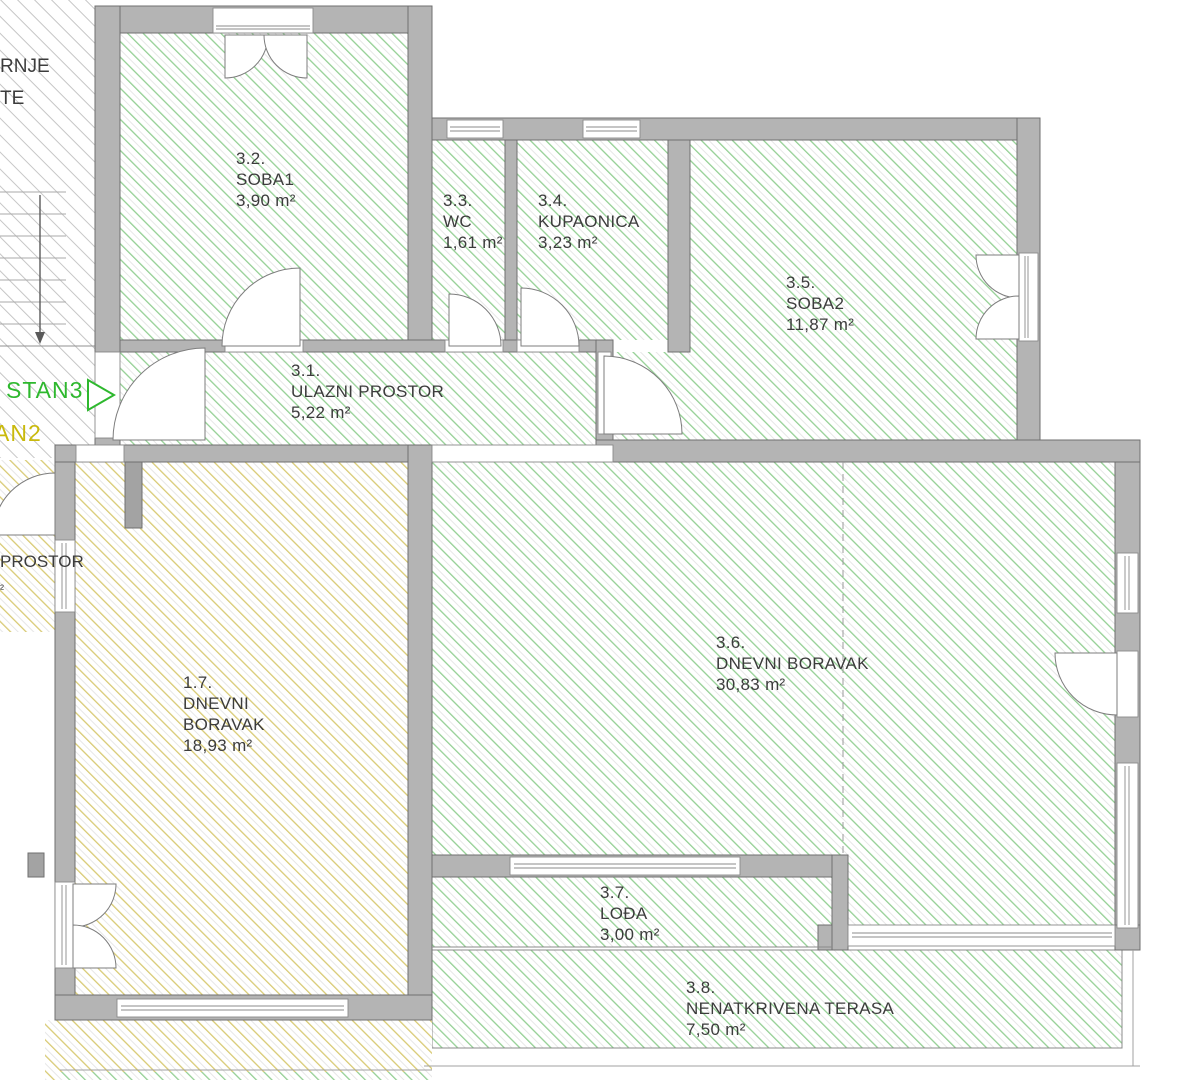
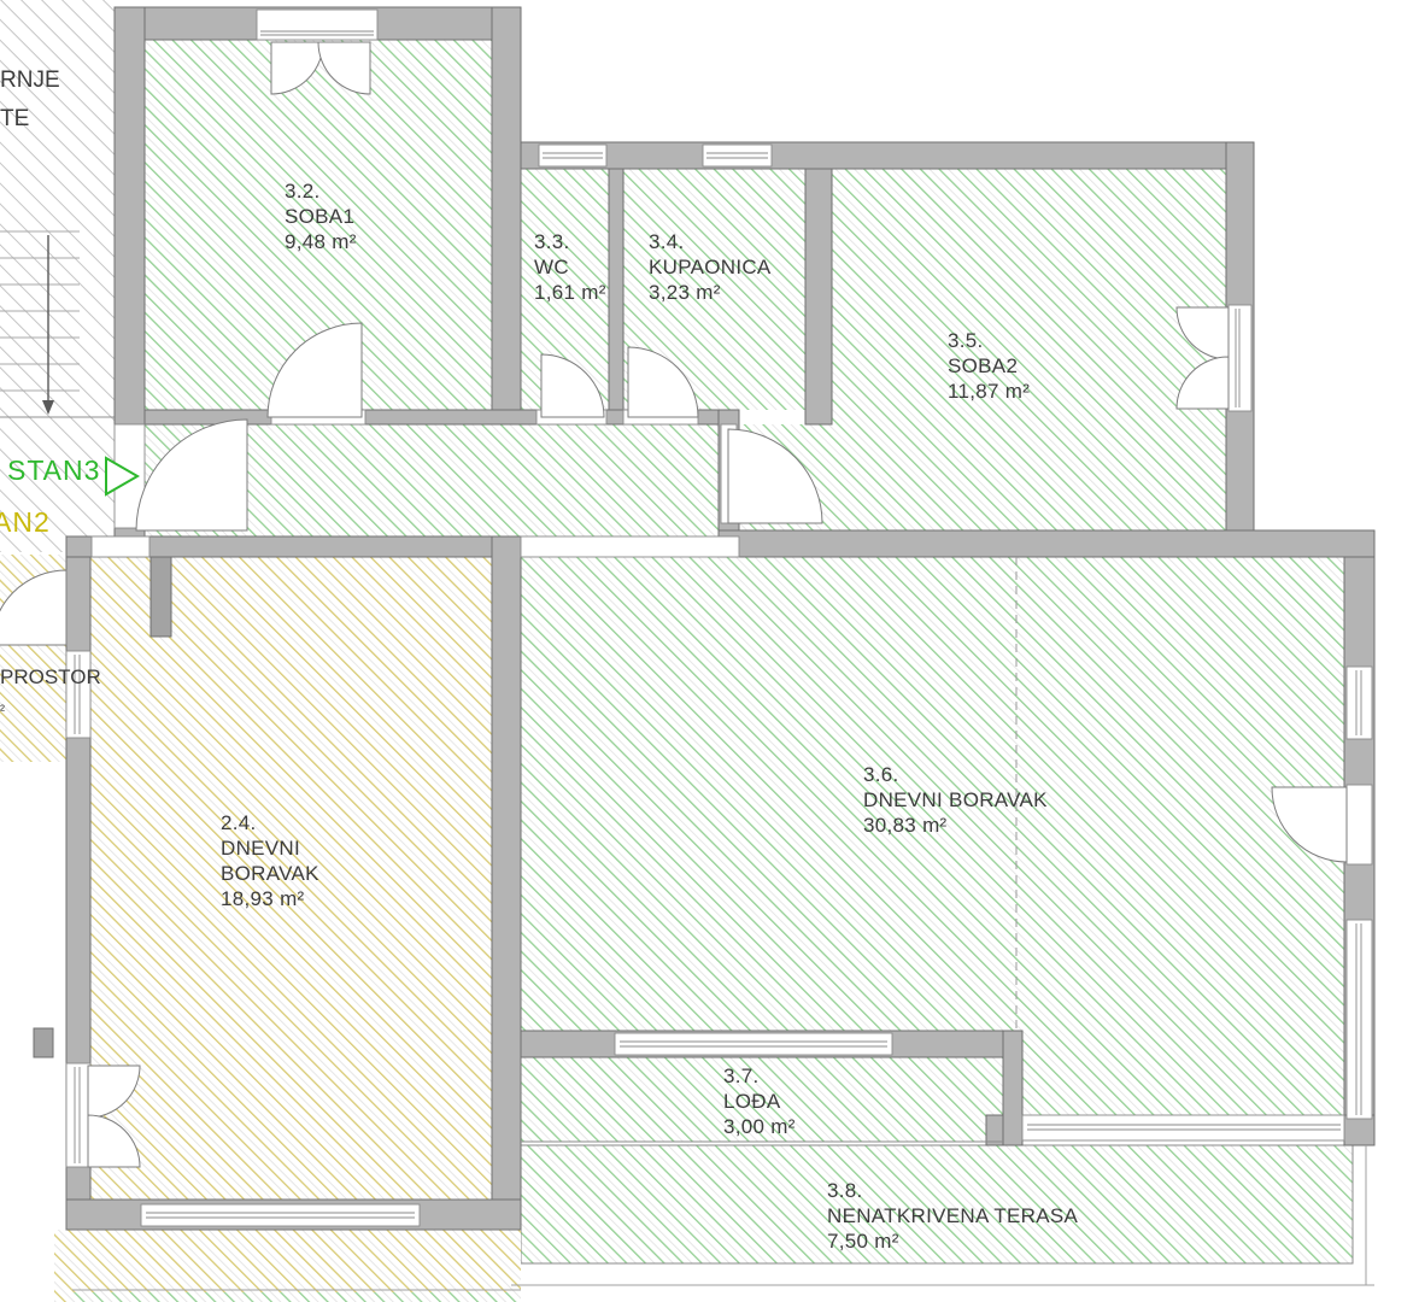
  RNJE
  TE
  STAN3
  AN2
  PROSTOR
  ²
  3.2.
  SOBA1
- 3,90 m²
+ 9,48 m²
  3.3.
  WC
  1,61 m²
  3.4.
  KUPAONICA
  3,23 m²
  3.5.
  SOBA2
  11,87 m²
- 3.1.
- ULAZNI PROSTOR
- 5,22 m²
- 1.7.
+ 2.4.
  DNEVNI BORAVAK
  18,93 m²
  3.6.
  DNEVNI BORAVAK
  30,83 m²
  3.7.
  LOĐA
  3,00 m²
  3.8.
  NENATKRIVENA TERASA
  7,50 m²
